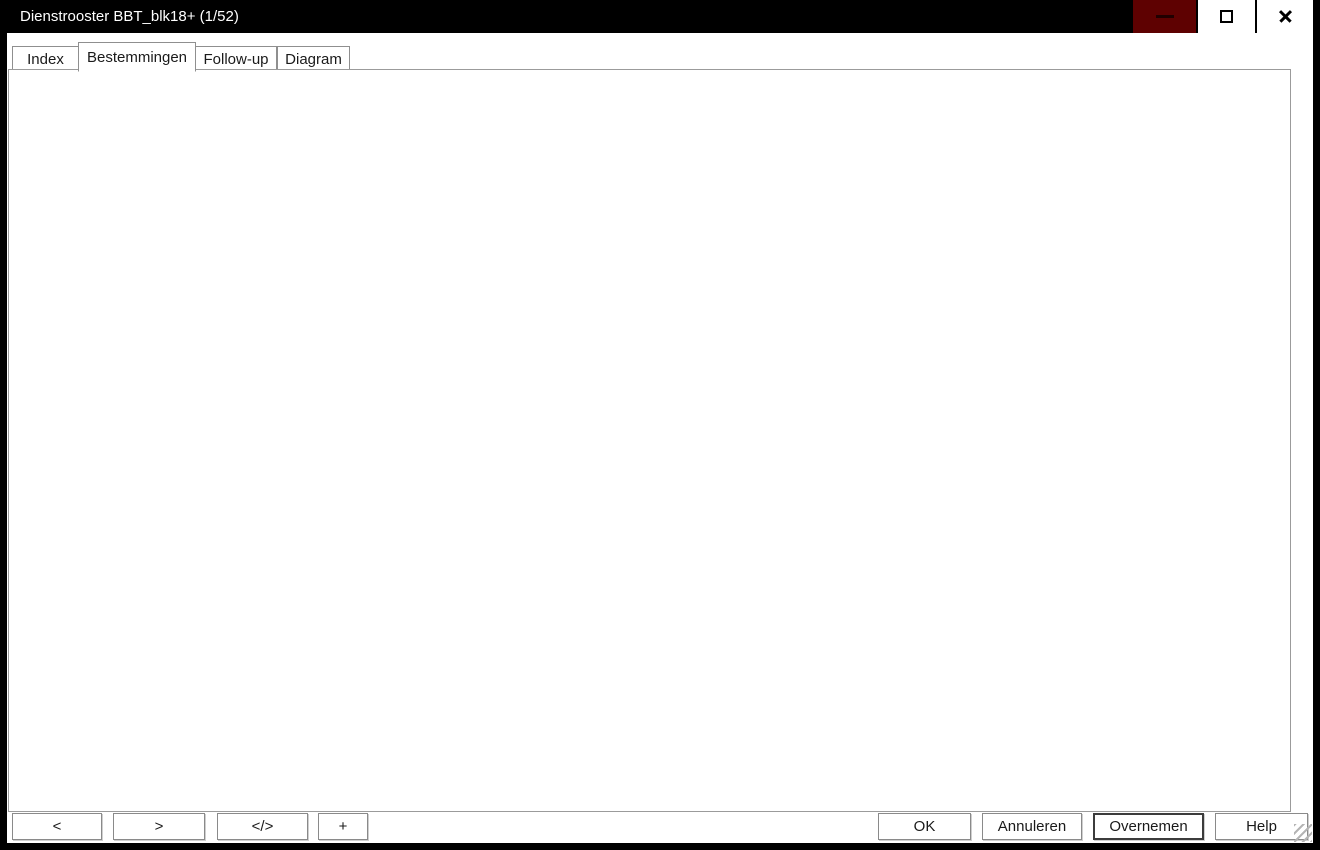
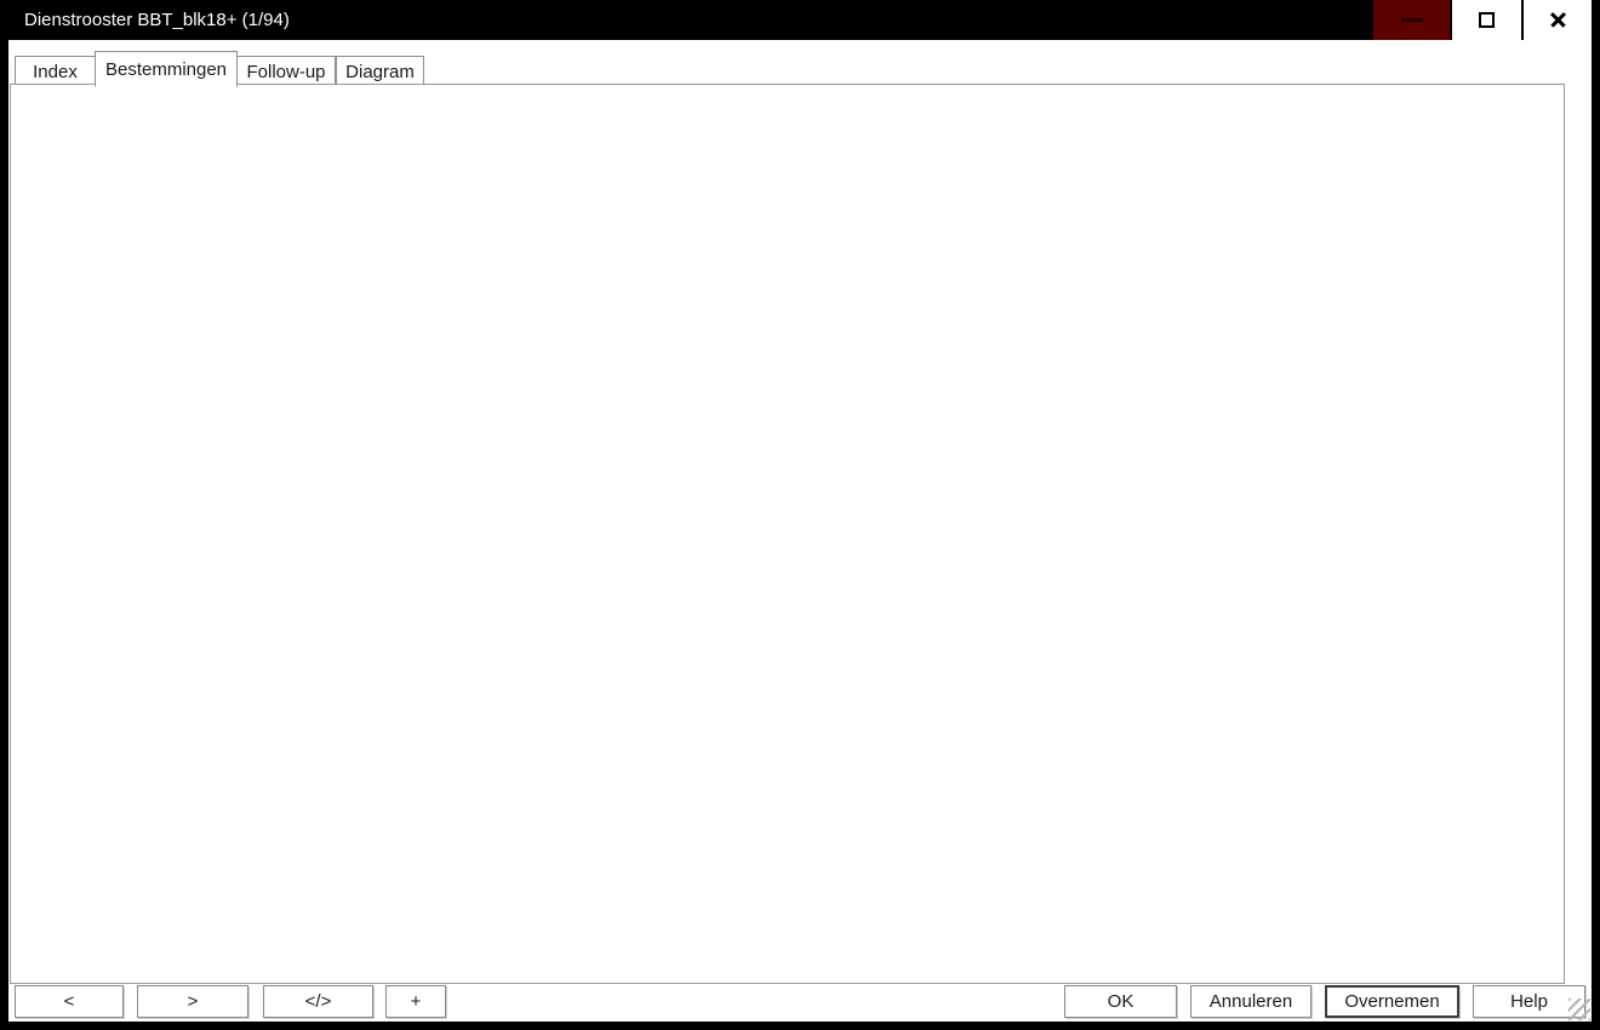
- Dienstrooster BBT_blk18+ (1/52)
+ Dienstrooster BBT_blk18+ (1/94)
  Index
  Bestemmingen
  Follow-up
  Diagram
  <
  >
  </>
  +
  OK
  Annuleren
  Overnemen
  Help
